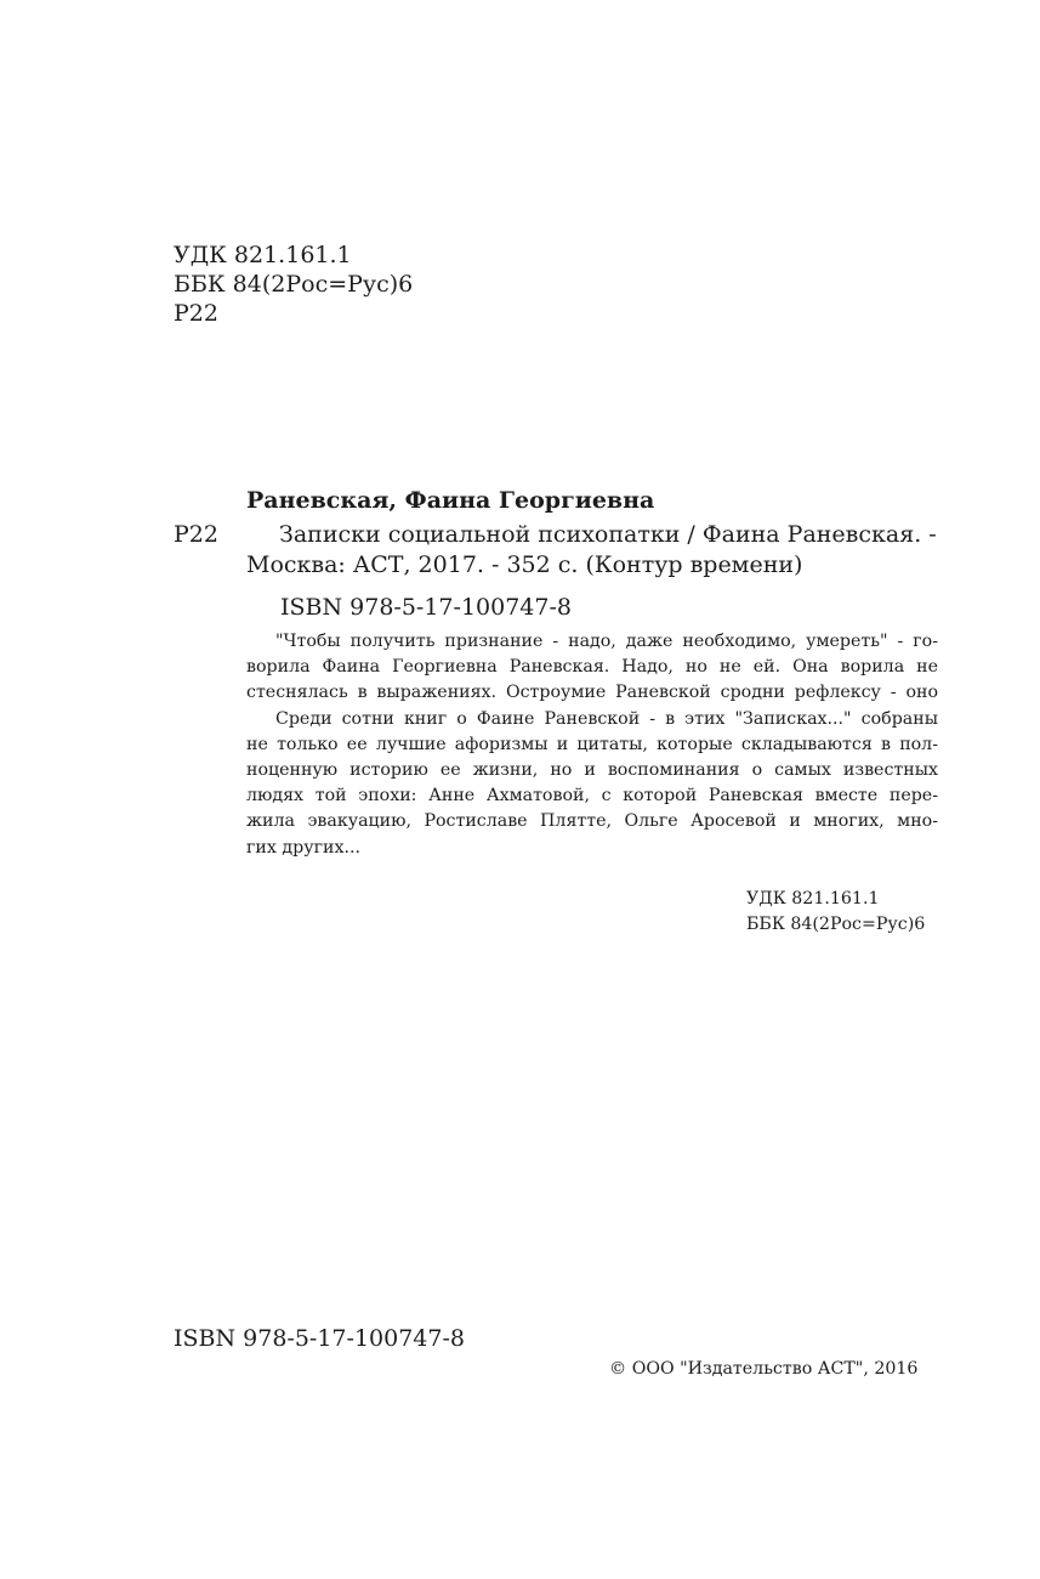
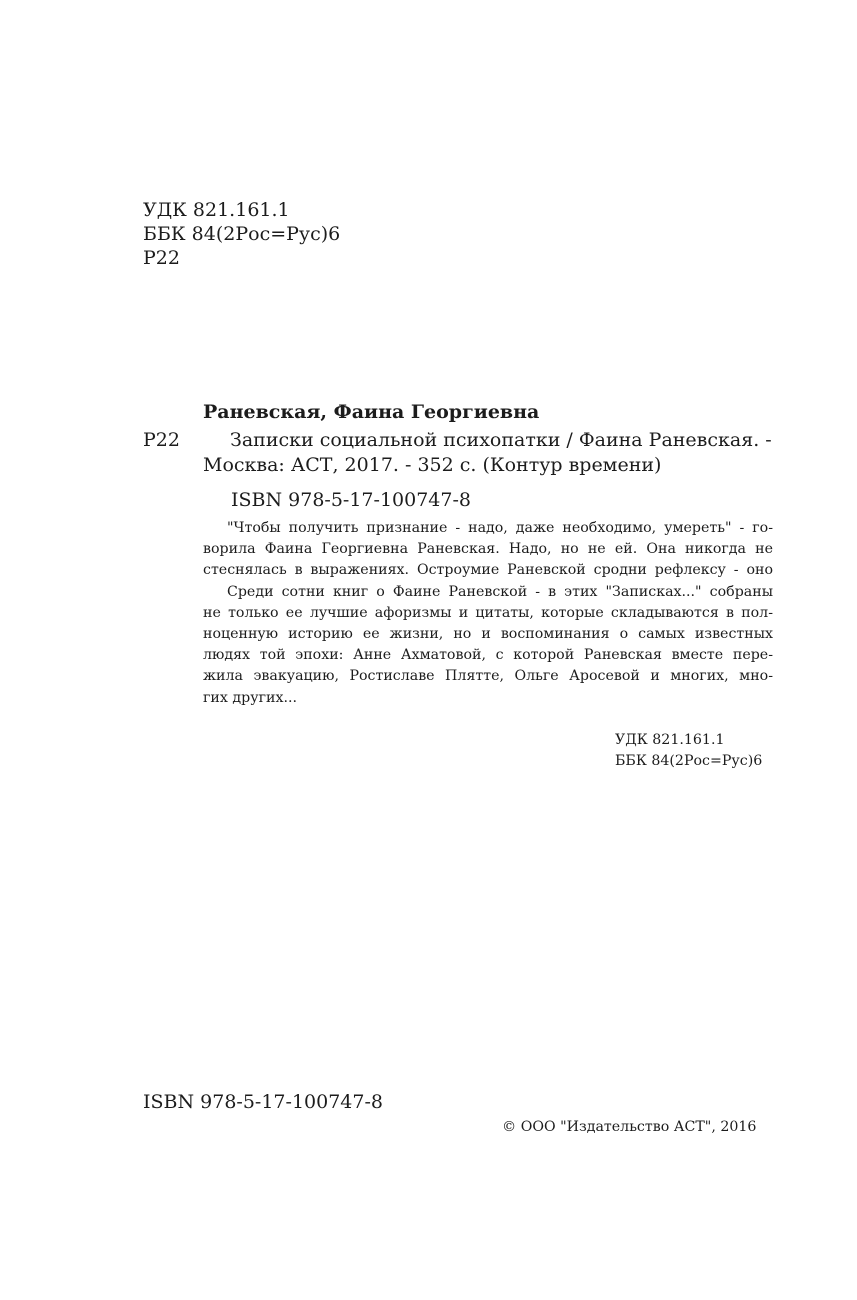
  УДК 821.161.1
  ББК 84(2Рос=Рус)6
  Р22
  Раневская, Фаина Георгиевна
  Р22
  Записки социальной психопатки / Фаина Раневская. -
  Москва: АСТ, 2017. - 352 с. (Контур времени)
  ISBN 978-5-17-100747-8
  "Чтобы получить признание - надо, даже необходимо, умереть" - го-
- ворила Фаина Георгиевна Раневская. Надо, но не ей. Она ворила не
+ ворила Фаина Георгиевна Раневская. Надо, но не ей. Она никогда не
  стеснялась в выражениях. Остроумие Раневской сродни рефлексу - оно
  Среди сотни книг о Фаине Раневской - в этих "Записках..." собраны
  не только ее лучшие афоризмы и цитаты, которые складываются в пол-
  ноценную историю ее жизни, но и воспоминания о самых известных
  людях той эпохи: Анне Ахматовой, с которой Раневская вместе пере-
  жила эвакуацию, Ростиславе Плятте, Ольге Аросевой и многих, мно-
  гих других...
  УДК 821.161.1
  ББК 84(2Рос=Рус)6
  ISBN 978-5-17-100747-8
  © ООО "Издательство АСТ", 2016
